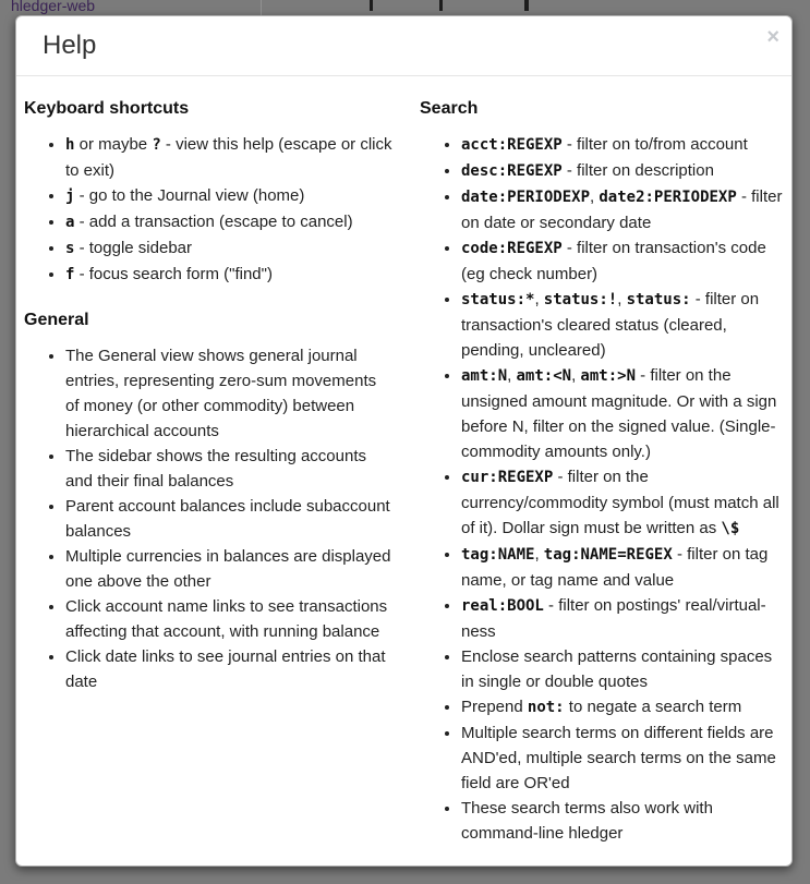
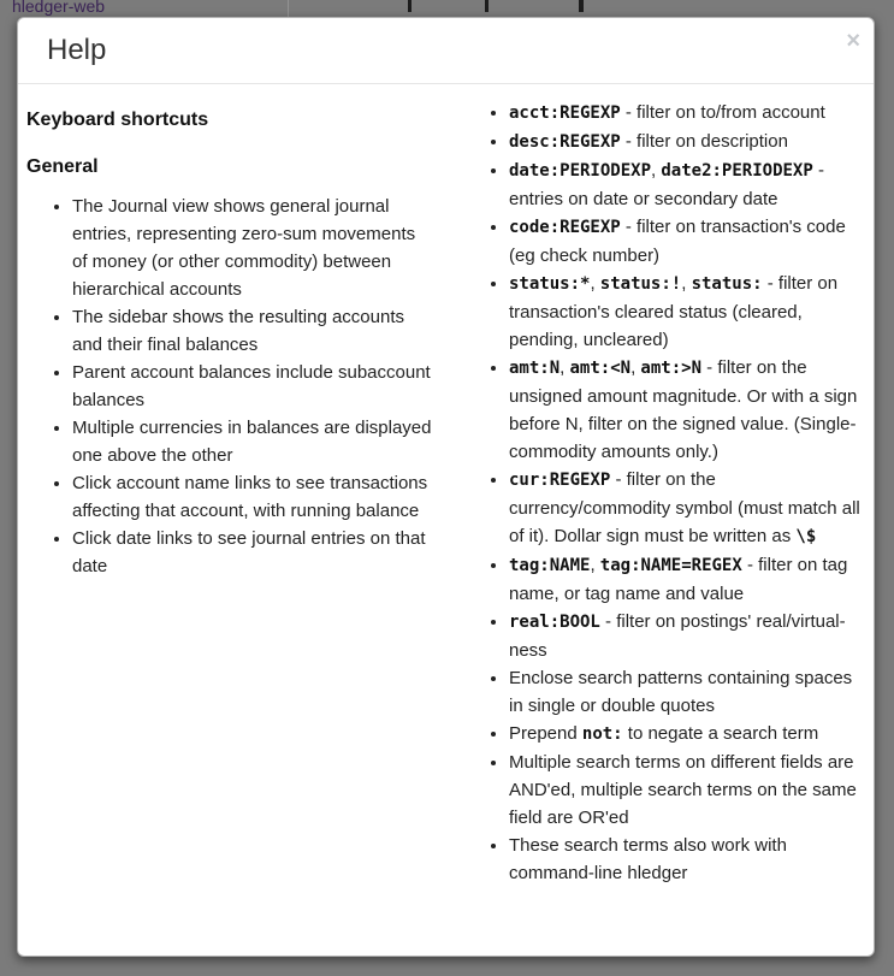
  hledger-web
  Help
  ×
  Keyboard shortcuts
- h or maybe ? - view this help (escape or click to exit)
- j - go to the Journal view (home)
- a - add a transaction (escape to cancel)
- s - toggle sidebar
- f - focus search form ("find")
  General
- The General view shows general journal entries, representing zero-sum movements of money (or other commodity) between hierarchical accounts
+ The Journal view shows general journal entries, representing zero-sum movements of money (or other commodity) between hierarchical accounts
  The sidebar shows the resulting accounts and their final balances
  Parent account balances include subaccount balances
  Multiple currencies in balances are displayed one above the other
  Click account name links to see transactions affecting that account, with running balance
  Click date links to see journal entries on that date
- Search
  acct:REGEXP - filter on to/from account
  desc:REGEXP - filter on description
- date:PERIODEXP, date2:PERIODEXP - filter on date or secondary date
+ date:PERIODEXP, date2:PERIODEXP - entries on date or secondary date
  code:REGEXP - filter on transaction's code (eg check number)
  status:*, status:!, status: - filter on transaction's cleared status (cleared, pending, uncleared)
  amt:N, amt:<N, amt:>N - filter on the unsigned amount magnitude. Or with a sign before N, filter on the signed value. (Single-commodity amounts only.)
  cur:REGEXP - filter on the currency/commodity symbol (must match all of it). Dollar sign must be written as \$
  tag:NAME, tag:NAME=REGEX - filter on tag name, or tag name and value
  real:BOOL - filter on postings' real/virtual-ness
  Enclose search patterns containing spaces in single or double quotes
  Prepend not: to negate a search term
  Multiple search terms on different fields are AND'ed, multiple search terms on the same field are OR'ed
  These search terms also work with command-line hledger
